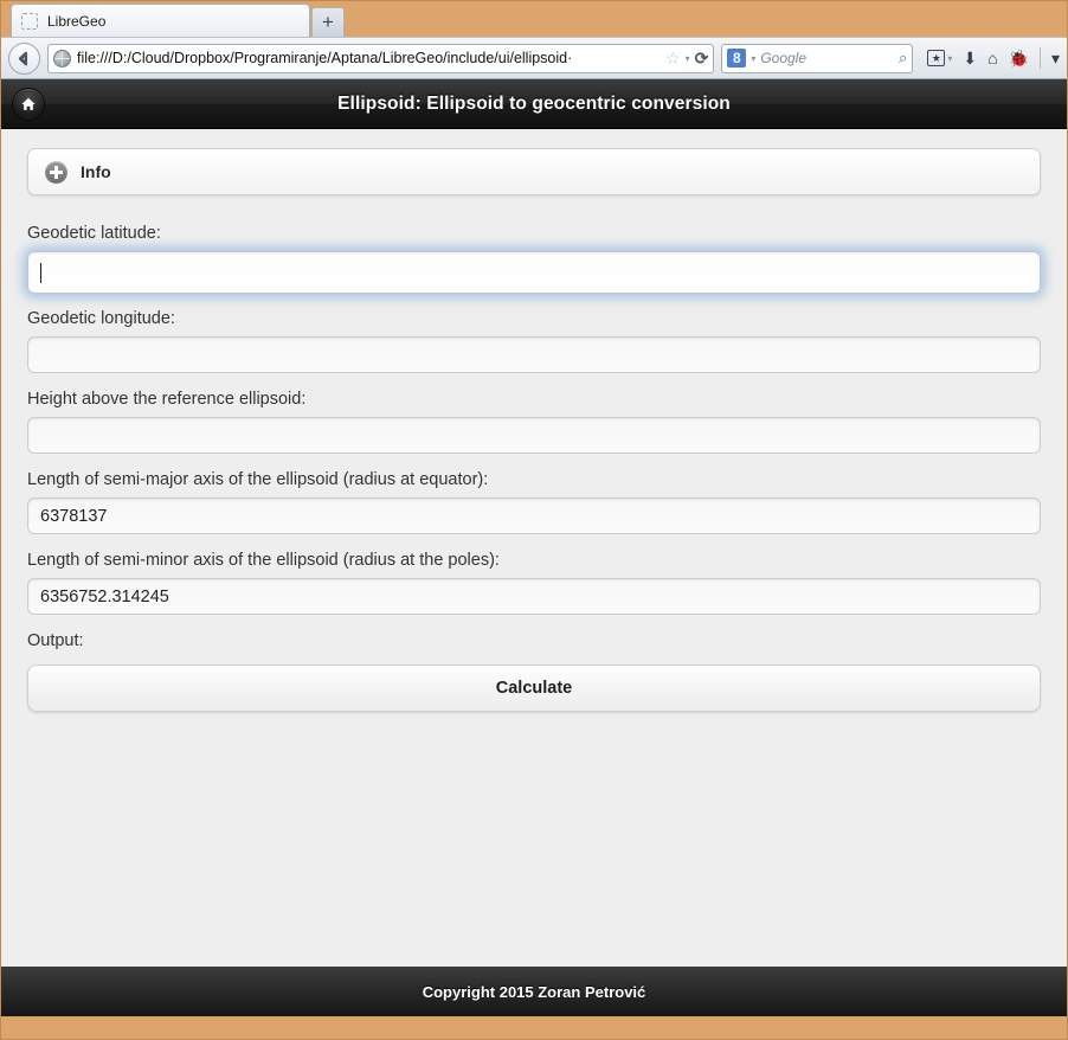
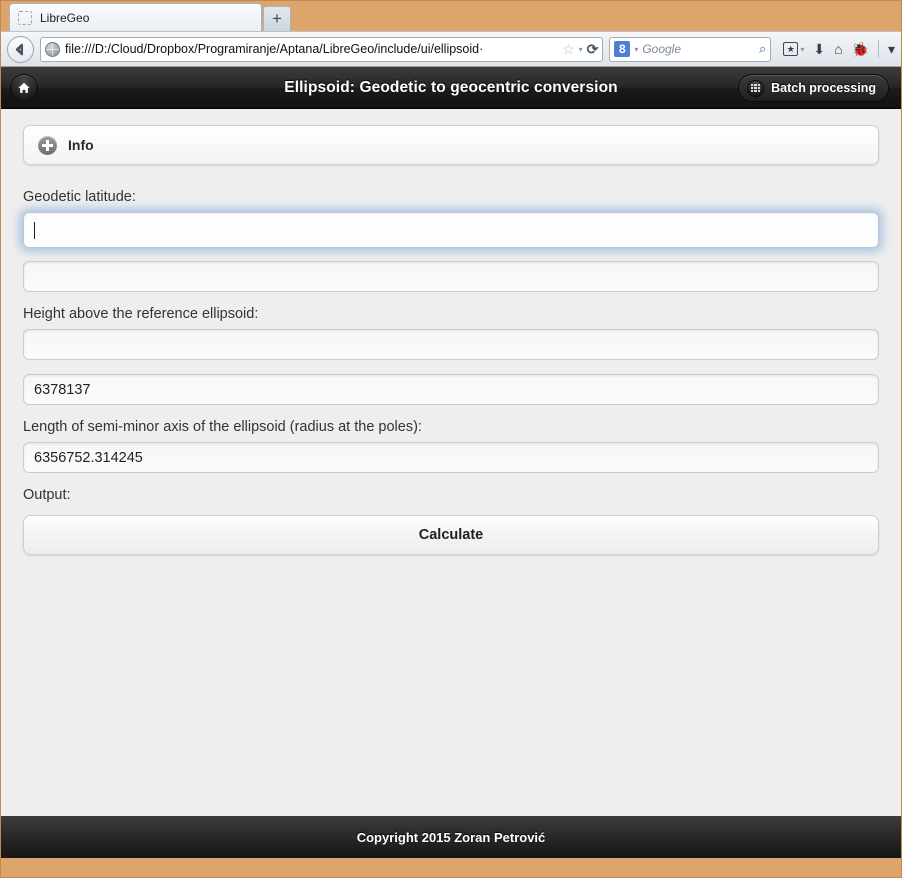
  LibreGeo
  +
  file:///D:/Cloud/Dropbox/Programiranje/Aptana/LibreGeo/include/ui/ellipsoid·
  ☆
  ▾
  ⟳
  8
  ▾
  Google
  ⌕
  ★
  ▾
  ⬇
  ⌂
  🐞
  ▾
- Ellipsoid: Ellipsoid to geocentric conversion
+ Ellipsoid: Geodetic to geocentric conversion
+ Batch processing
  Info
  Geodetic latitude:
- Geodetic longitude:
  Height above the reference ellipsoid:
- Length of semi-major axis of the ellipsoid (radius at equator):
  6378137
  Length of semi-minor axis of the ellipsoid (radius at the poles):
  6356752.314245
  Output:
  Calculate
  Copyright 2015 Zoran Petrović
